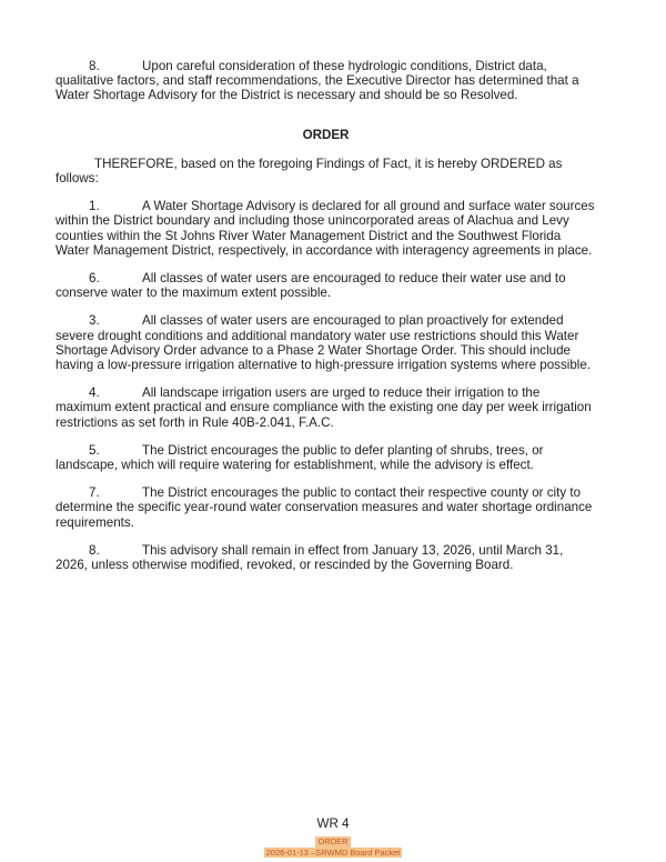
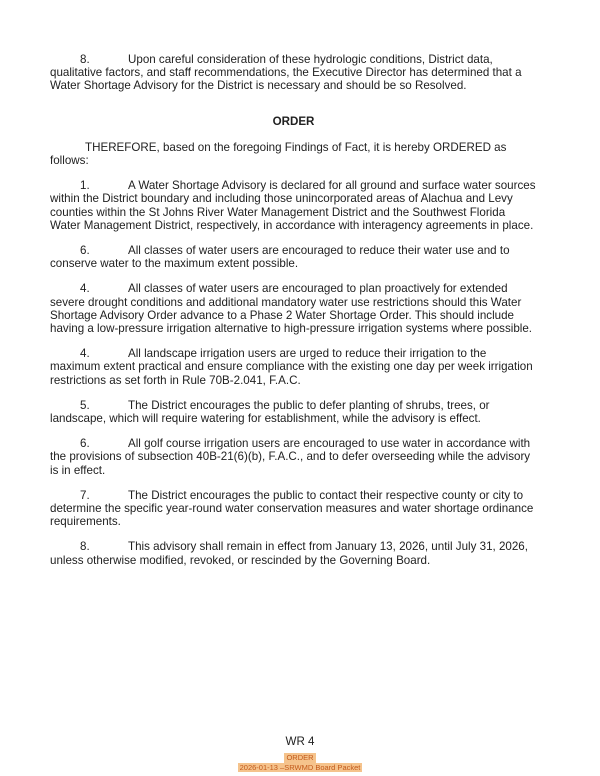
  8. Upon careful consideration of these hydrologic conditions, District data, qualitative factors, and staff recommendations, the Executive Director has determined that a Water Shortage Advisory for the District is necessary and should be so Resolved.
  ORDER
  THEREFORE, based on the foregoing Findings of Fact, it is hereby ORDERED as follows:
  1. A Water Shortage Advisory is declared for all ground and surface water sources within the District boundary and including those unincorporated areas of Alachua and Levy counties within the St Johns River Water Management District and the Southwest Florida Water Management District, respectively, in accordance with interagency agreements in place.
  6. All classes of water users are encouraged to reduce their water use and to conserve water to the maximum extent possible.
- 3. All classes of water users are encouraged to plan proactively for extended severe drought conditions and additional mandatory water use restrictions should this Water Shortage Advisory Order advance to a Phase 2 Water Shortage Order. This should include having a low-pressure irrigation alternative to high-pressure irrigation systems where possible.
+ 4. All classes of water users are encouraged to plan proactively for extended severe drought conditions and additional mandatory water use restrictions should this Water Shortage Advisory Order advance to a Phase 2 Water Shortage Order. This should include having a low-pressure irrigation alternative to high-pressure irrigation systems where possible.
- 4. All landscape irrigation users are urged to reduce their irrigation to the maximum extent practical and ensure compliance with the existing one day per week irrigation restrictions as set forth in Rule 40B-2.041, F.A.C.
+ 4. All landscape irrigation users are urged to reduce their irrigation to the maximum extent practical and ensure compliance with the existing one day per week irrigation restrictions as set forth in Rule 70B-2.041, F.A.C.
  5. The District encourages the public to defer planting of shrubs, trees, or landscape, which will require watering for establishment, while the advisory is effect.
+ 6. All golf course irrigation users are encouraged to use water in accordance with the provisions of subsection 40B-21(6)(b), F.A.C., and to defer overseeding while the advisory is in effect.
  7. The District encourages the public to contact their respective county or city to determine the specific year-round water conservation measures and water shortage ordinance requirements.
- 8. This advisory shall remain in effect from January 13, 2026, until March 31, 2026, unless otherwise modified, revoked, or rescinded by the Governing Board.
+ 8. This advisory shall remain in effect from January 13, 2026, until July 31, 2026, unless otherwise modified, revoked, or rescinded by the Governing Board.
  WR 4
  ORDER
  2026-01-13 –SRWMD Board Packet
